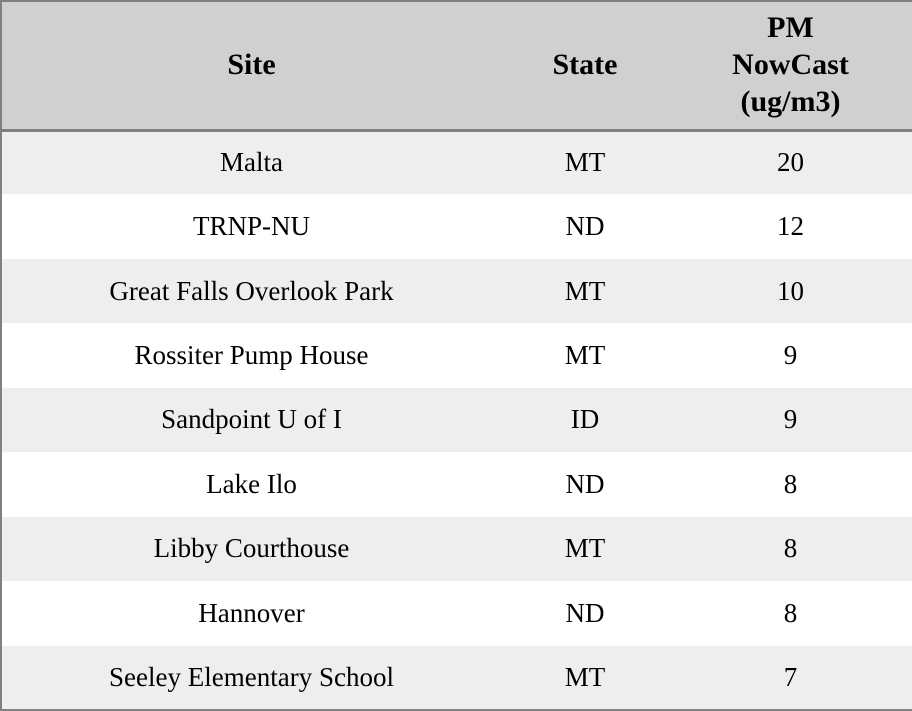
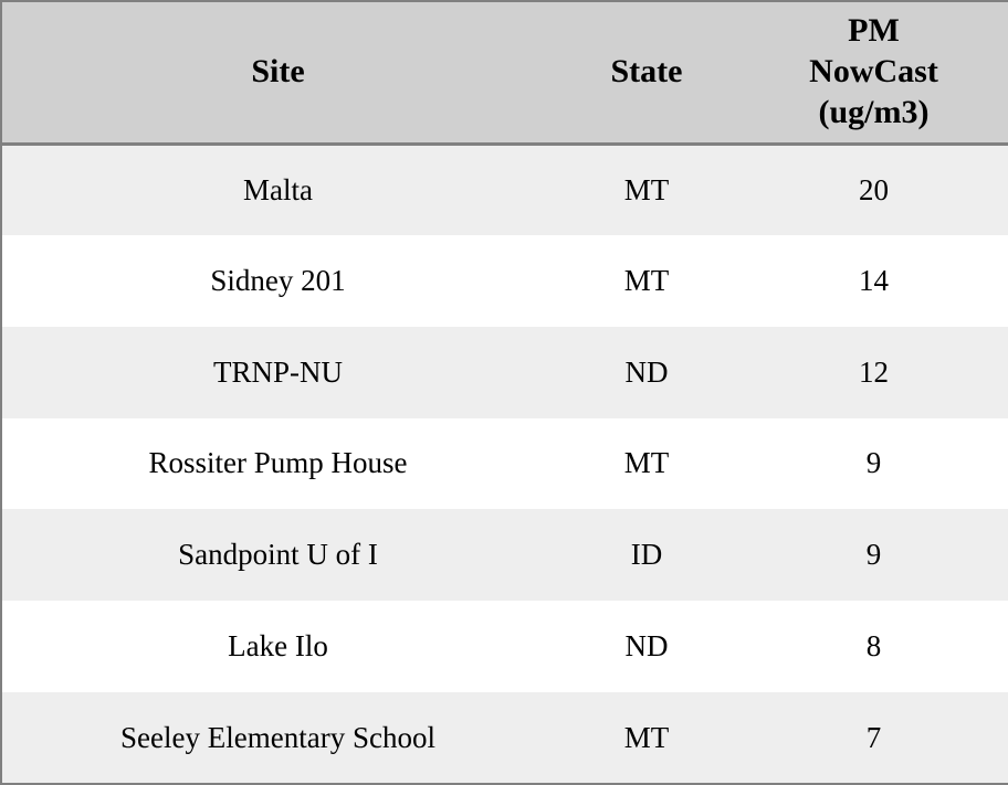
  Site	State	PM NowCast (ug/m3)
  Malta	MT	20
+ Sidney 201	MT	14
  TRNP-NU	ND	12
- Great Falls Overlook Park	MT	10
  Rossiter Pump House	MT	9
  Sandpoint U of I	ID	9
  Lake Ilo	ND	8
- Libby Courthouse	MT	8
- Hannover	ND	8
  Seeley Elementary School	MT	7
